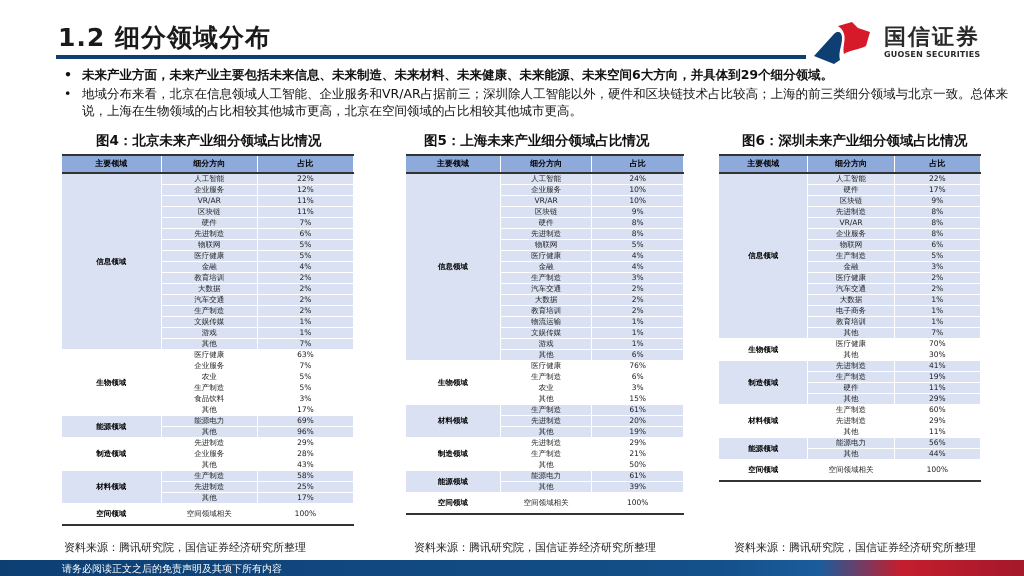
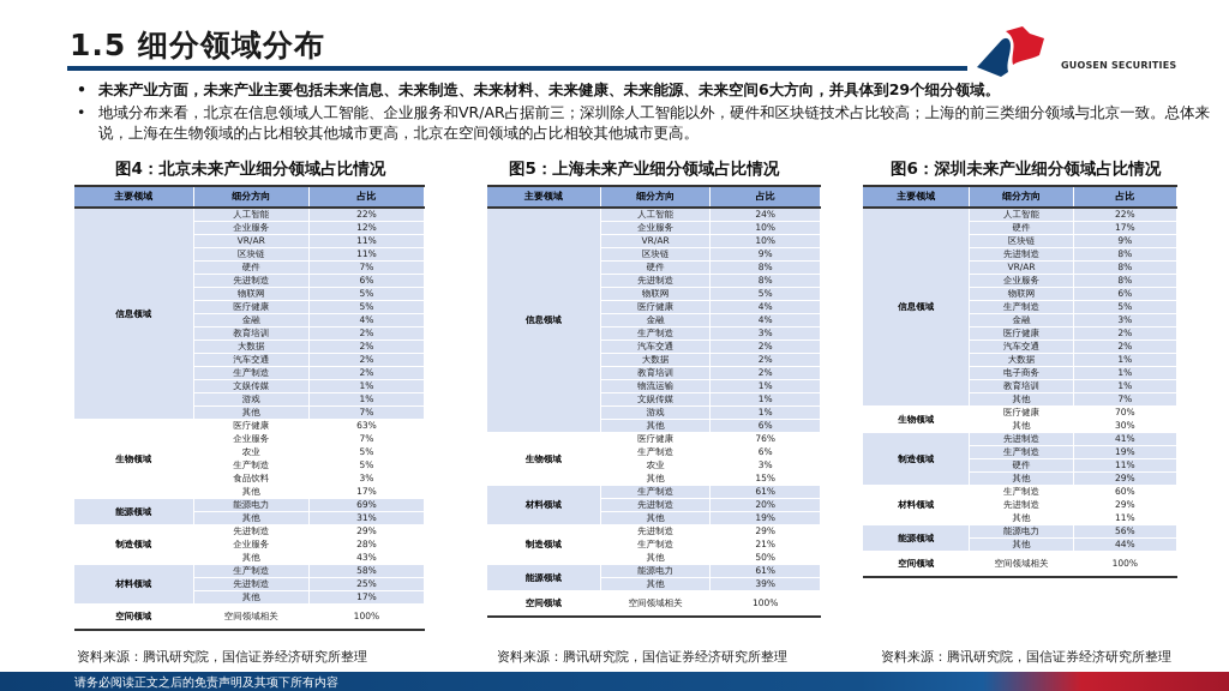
- 1.2 细分领域分布
+ 1.5 细分领域分布
- 国信证券
  GUOSEN SECURITIES
  •
  未来产业方面，未来产业主要包括未来信息、未来制造、未来材料、未来健康、未来能源、未来空间6大方向，并具体到29个细分领域。
  •
  地域分布来看，北京在信息领域人工智能、企业服务和VR/AR占据前三；深圳除人工智能以外，硬件和区块链技术占比较高；上海的前三类细分领域与北京一致。总体来说，上海在生物领域的占比相较其他城市更高，北京在空间领域的占比相较其他城市更高。
  图4：北京未来产业细分领域占比情况
  图5：上海未来产业细分领域占比情况
  图6：深圳未来产业细分领域占比情况
  主要领域	细分方向	占比
  信息领域	人工智能	22%
  企业服务	12%
  VR/AR	11%
  区块链	11%
  硬件	7%
  先进制造	6%
  物联网	5%
  医疗健康	5%
  金融	4%
  教育培训	2%
  大数据	2%
  汽车交通	2%
  生产制造	2%
  文娱传媒	1%
  游戏	1%
  其他	7%
  生物领域	医疗健康	63%
  企业服务	7%
  农业	5%
  生产制造	5%
  食品饮料	3%
  其他	17%
  能源领域	能源电力	69%
- 其他	96%
+ 其他	31%
  制造领域	先进制造	29%
  企业服务	28%
  其他	43%
  材料领域	生产制造	58%
  先进制造	25%
  其他	17%
  空间领域	空间领域相关	100%
  主要领域	细分方向	占比
  信息领域	人工智能	24%
  企业服务	10%
  VR/AR	10%
  区块链	9%
  硬件	8%
  先进制造	8%
  物联网	5%
  医疗健康	4%
  金融	4%
  生产制造	3%
  汽车交通	2%
  大数据	2%
  教育培训	2%
  物流运输	1%
  文娱传媒	1%
  游戏	1%
  其他	6%
  生物领域	医疗健康	76%
  生产制造	6%
  农业	3%
  其他	15%
  材料领域	生产制造	61%
  先进制造	20%
  其他	19%
  制造领域	先进制造	29%
  生产制造	21%
  其他	50%
  能源领域	能源电力	61%
  其他	39%
  空间领域	空间领域相关	100%
  主要领域	细分方向	占比
  信息领域	人工智能	22%
  硬件	17%
  区块链	9%
  先进制造	8%
  VR/AR	8%
  企业服务	8%
  物联网	6%
  生产制造	5%
  金融	3%
  医疗健康	2%
  汽车交通	2%
  大数据	1%
  电子商务	1%
  教育培训	1%
  其他	7%
  生物领域	医疗健康	70%
  其他	30%
  制造领域	先进制造	41%
  生产制造	19%
  硬件	11%
  其他	29%
  材料领域	生产制造	60%
  先进制造	29%
  其他	11%
  能源领域	能源电力	56%
  其他	44%
  空间领域	空间领域相关	100%
  资料来源：腾讯研究院，国信证券经济研究所整理
  资料来源：腾讯研究院，国信证券经济研究所整理
  资料来源：腾讯研究院，国信证券经济研究所整理
  请务必阅读正文之后的免责声明及其项下所有内容
